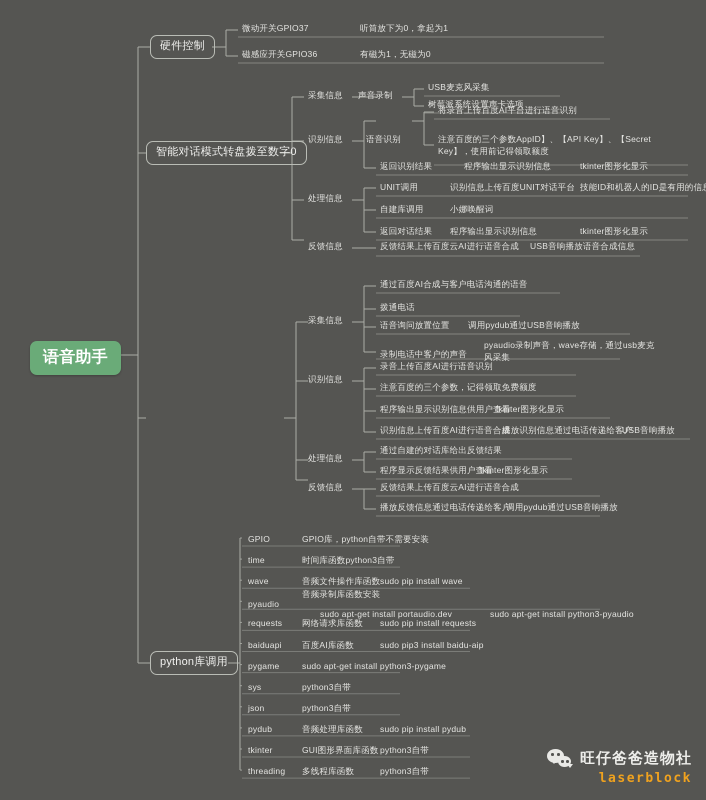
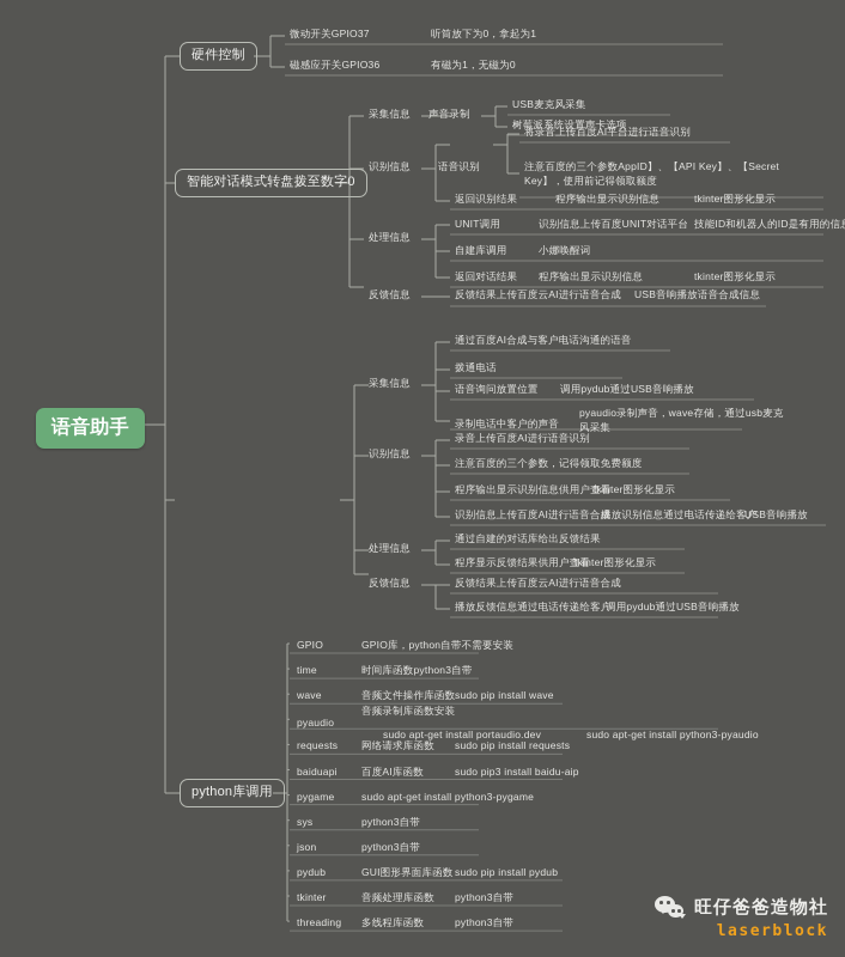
  语音助手
  硬件控制
  微动开关GPIO37
  听筒放下为0，拿起为1
  磁感应开关GPIO36
  有磁为1，无磁为0
  智能对话模式转盘拨至数字0
  采集信息
  声音录制
  USB麦克风采集
  树莓派系统设置声卡选项
  识别信息
  语音识别
  将录音上传百度AI平台进行语音识别
  注意百度的三个参数AppID】、【API Key】、【Secret Key】，使用前记得领取额度
  返回识别结果
  程序输出显示识别信息
  tkinter图形化显示
  处理信息
  UNIT调用
  识别信息上传百度UNIT对话平台
  技能ID和机器人的ID是有用的信
  自建库调用
  小娜唤醒词
  返回对话结果
  程序输出显示识别信息
  tkinter图形化显示
  反馈信息
  反馈结果上传百度云AI进行语音合成
  USB音响播放语音合成信息
  采集信息
  通过百度AI合成与客户电话沟通的语音
  拨通电话
  语音询问放置位置
  调用pydub通过USB音响播放
  录制电话中客户的声音
  pyaudio录制声音，wave存储，通过usb麦克风采集
  识别信息
  录音上传百度AI进行语音识别
  注意百度的三个参数，记得领取免费额度
  程序输出显示识别信息供用户查看
  tkinter图形化显示
  识别信息上传百度AI进行语音合成
  播放识别信息通过电话传递给客户
  USB音响播放
  处理信息
  通过自建的对话库给出反馈结果
  程序显示反馈结果供用户查看
  tkinter图形化显示
  反馈信息
  反馈结果上传百度云AI进行语音合成
  播放反馈信息通过电话传递给客户
  调用pydub通过USB音响播放
  python库调用
  GPIO
  GPIO库，python自带不需要安装
  time
  时间库函数python3自带
  wave
  音频文件操作库函数
  sudo pip install wave
  pyaudio
  音频录制库函数安装
  sudo apt-get install portaudio.dev
  sudo apt-get install python3-pyaudio
  requests
  网络请求库函数
  sudo pip install requests
  baiduapi
  百度AI库函数
  sudo pip3 install baidu-aip
  pygame
  sudo apt-get install python3-pygame
  sys
  python3自带
  json
  python3自带
  pydub
- 音频处理库函数
+ GUI图形界面库函数
  sudo pip install pydub
  tkinter
- GUI图形界面库函数
+ 音频处理库函数
  python3自带
  threading
  多线程库函数
  python3自带
  旺仔爸爸造物社
  laserblock
